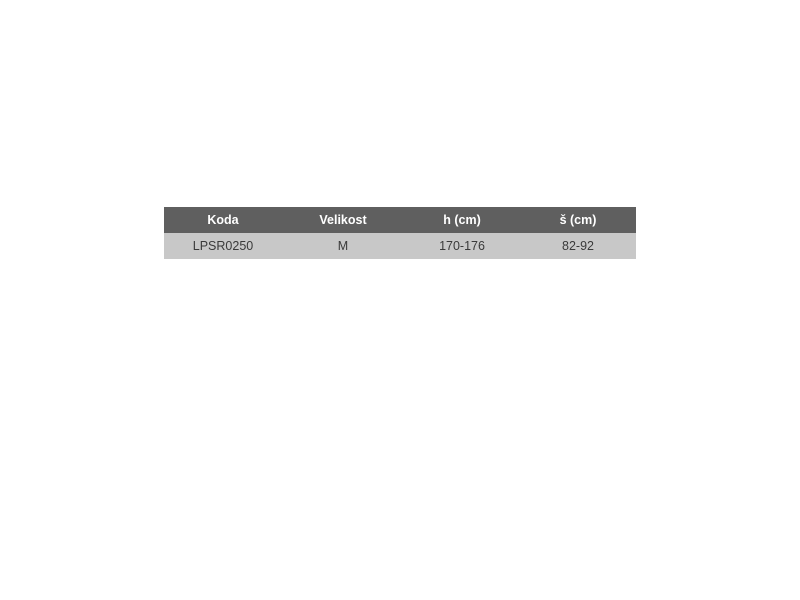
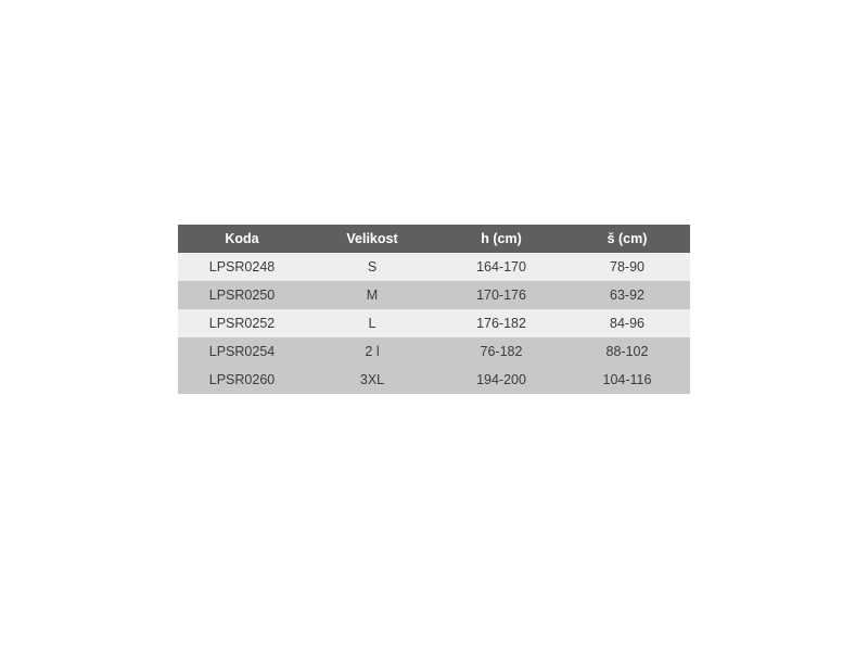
  Koda	Velikost	h (cm)	š (cm)
+ LPSR0248	S	164-170	78-90
- LPSR0250	M	170-176	82-92
+ LPSR0250	M	170-176	63-92
+ LPSR0252	L	176-182	84-96
+ LPSR0254	2 l	76-182	88-102
+ LPSR0260	3XL	194-200	104-116
